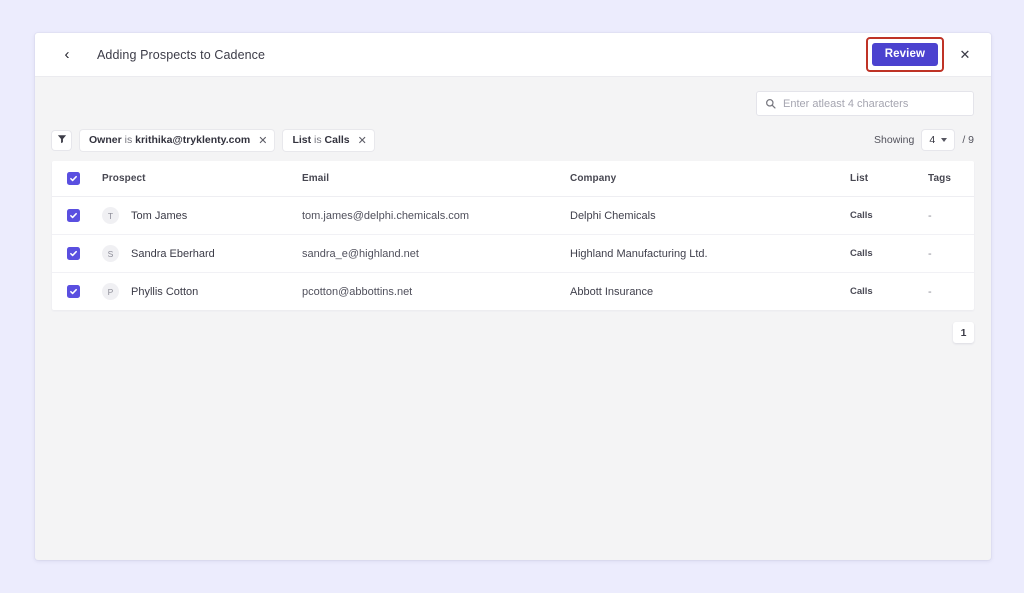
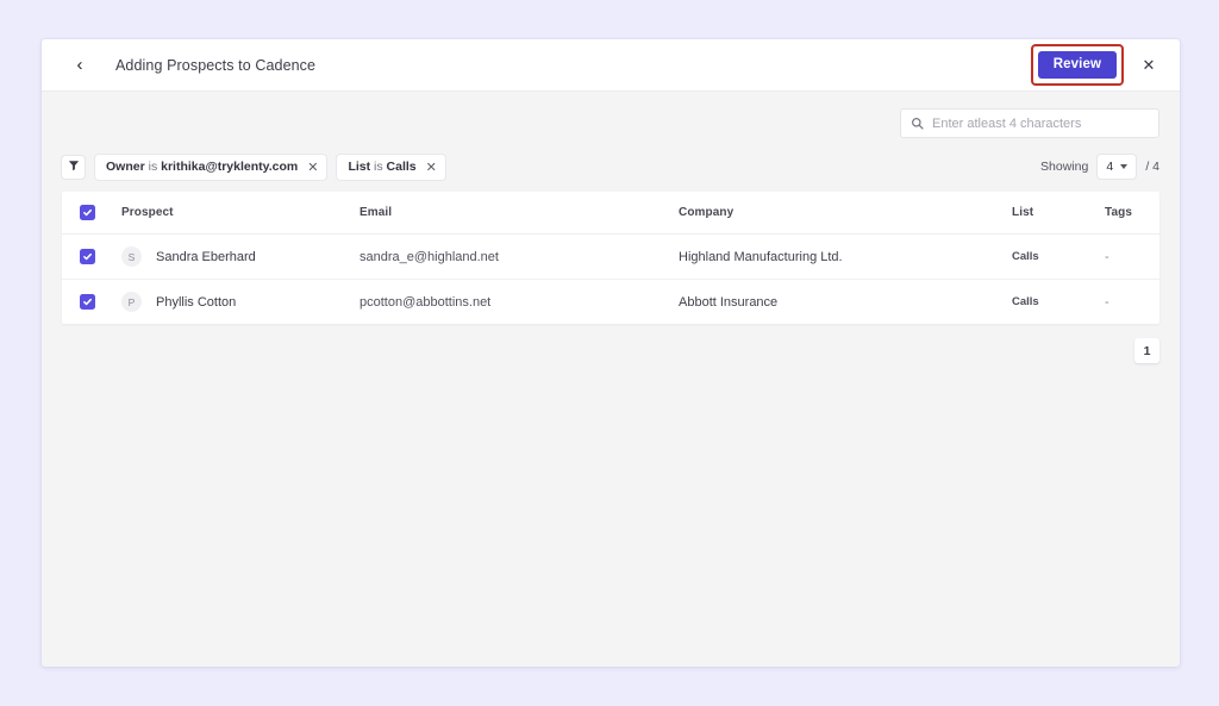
  ‹
  Adding Prospects to Cadence
  Review
  ✕
  Enter atleast 4 characters
  Owner is krithika@tryklenty.com
  ✕
  List is Calls
  ✕
  Showing
  4
- / 9
+ / 4
  	Prospect	Email	Company	List	Tags
- 	T Tom James	tom.james@delphi.chemicals.com	Delphi Chemicals	Calls	-
  	S Sandra Eberhard	sandra_e@highland.net	Highland Manufacturing Ltd.	Calls	-
  	P Phyllis Cotton	pcotton@abbottins.net	Abbott Insurance	Calls	-
  1
